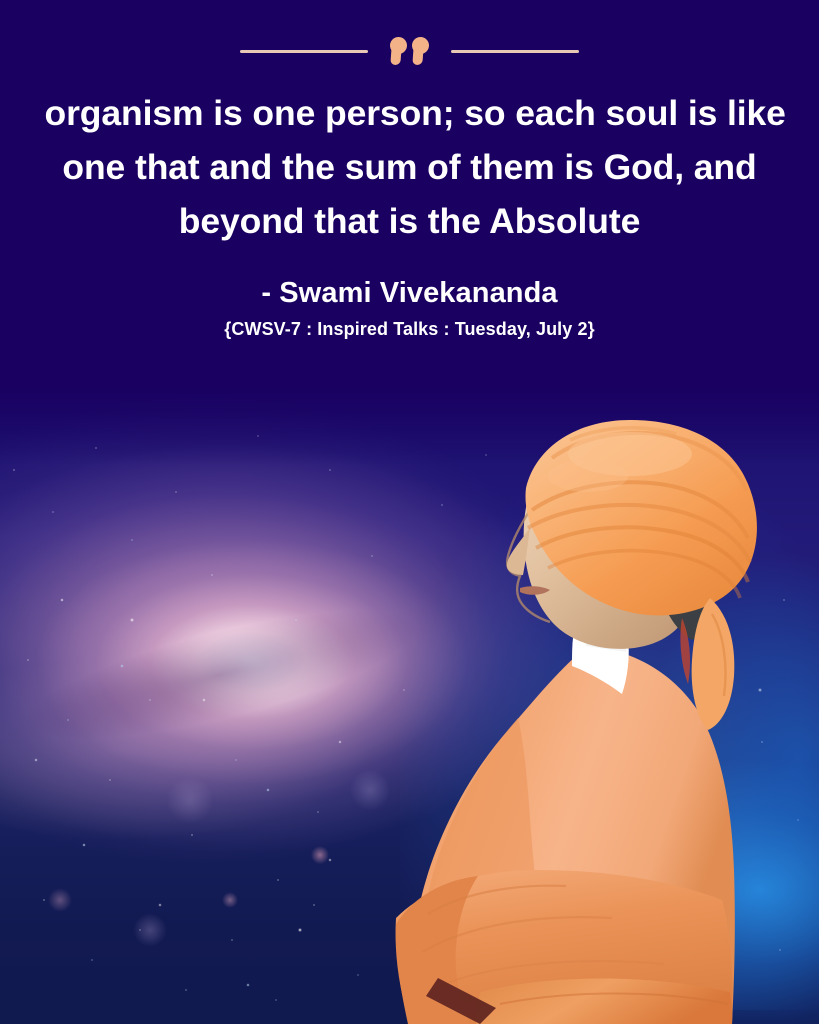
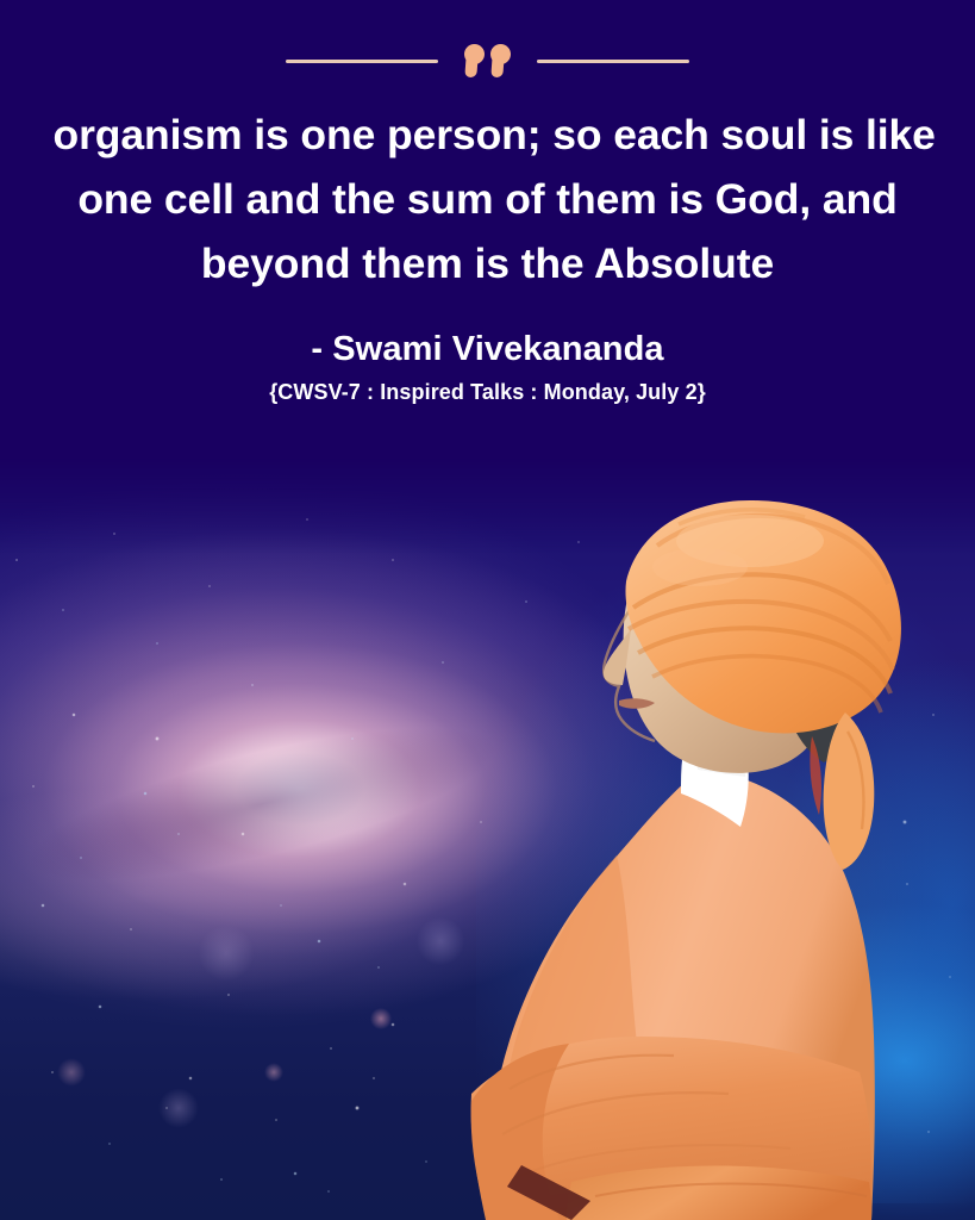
  organism is one person; so each soul is like
- one that and the sum of them is God, and
+ one cell and the sum of them is God, and
- beyond that is the Absolute
+ beyond them is the Absolute
  - Swami Vivekananda
- {CWSV-7 : Inspired Talks : Tuesday, July 2}
+ {CWSV-7 : Inspired Talks : Monday, July 2}
